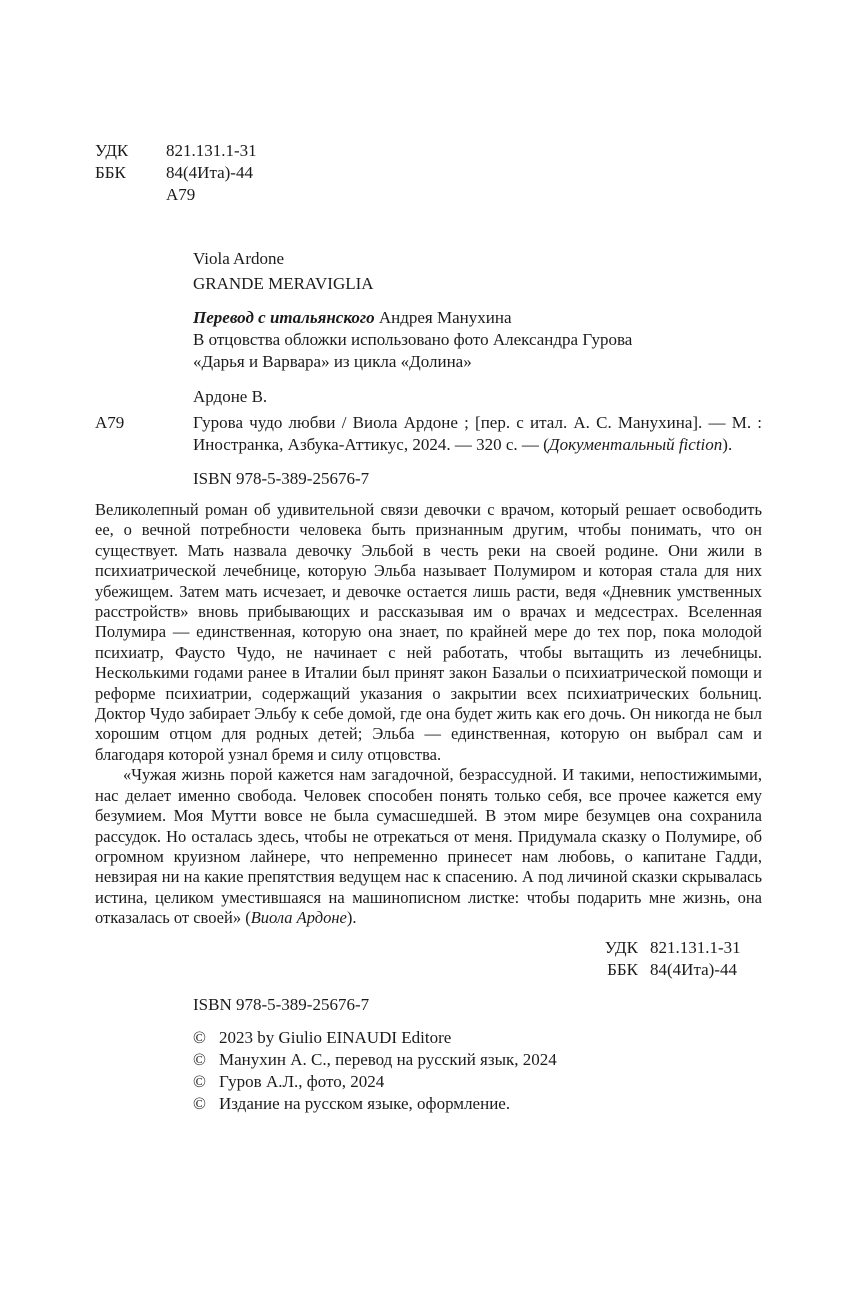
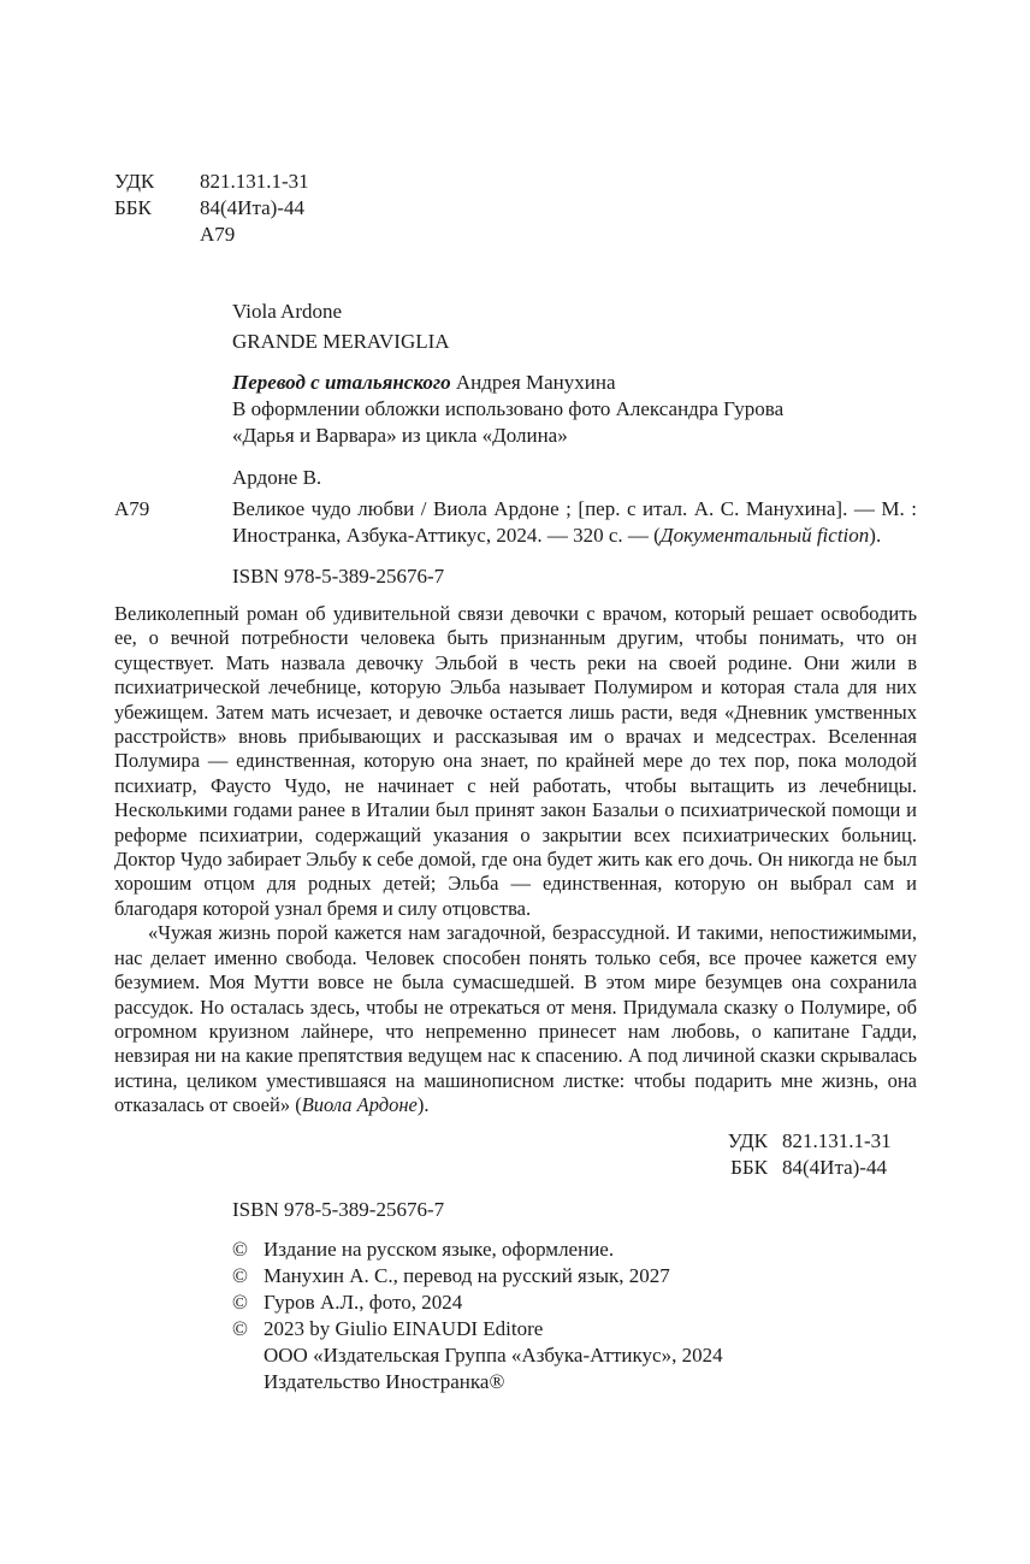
  УДК 821.131.1-31
  ББК 84(4Ита)-44
  А79
  Viola Ardone
  GRANDE MERAVIGLIA
  Перевод с итальянского Андрея Манухина
- В отцовства обложки использовано фото Александра Гурова
+ В оформлении обложки использовано фото Александра Гурова
  «Дарья и Варвара» из цикла «Долина»
  Ардоне В.
  А79
- Гурова чудо любви / Виола Ардоне ; [пер. с итал. А. С. Манухина]. — М. : Иностранка, Азбука-Аттикус, 2024. — 320 с. — (Документальный fiction).
+ Великое чудо любви / Виола Ардоне ; [пер. с итал. А. С. Манухина]. — М. : Иностранка, Азбука-Аттикус, 2024. — 320 с. — (Документальный fiction).
  ISBN 978-5-389-25676-7
  Великолепный роман об удивительной связи девочки с врачом, который решает освободить ее, о вечной потребности человека быть признанным другим, чтобы понимать, что он существует. Мать назвала девочку Эльбой в честь реки на своей родине. Они жили в психиатрической лечебнице, которую Эльба называет Полумиром и которая стала для них убежищем. Затем мать исчезает, и девочке остается лишь расти, ведя «Дневник умственных расстройств» вновь прибывающих и рассказывая им о врачах и медсестрах. Вселенная Полумира — единственная, которую она знает, по крайней мере до тех пор, пока молодой психиатр, Фаусто Чудо, не начинает с ней работать, чтобы вытащить из лечебницы. Несколькими годами ранее в Италии был принят закон Базальи о психиатрической помощи и реформе психиатрии, содержащий указания о закрытии всех психиатрических больниц. Доктор Чудо забирает Эльбу к себе домой, где она будет жить как его дочь. Он никогда не был хорошим отцом для родных детей; Эльба — единственная, которую он выбрал сам и благодаря которой узнал бремя и силу отцовства.
  «Чужая жизнь порой кажется нам загадочной, безрассудной. И такими, непостижимыми, нас делает именно свобода. Человек способен понять только себя, все прочее кажется ему безумием. Моя Мутти вовсе не была сумасшедшей. В этом мире безумцев она сохранила рассудок. Но осталась здесь, чтобы не отрекаться от меня. Придумала сказку о Полумире, об огромном круизном лайнере, что непременно принесет нам любовь, о капитане Гадди, невзирая ни на какие препятствия ведущем нас к спасению. А под личиной сказки скрывалась истина, целиком уместившаяся на машинописном листке: чтобы подарить мне жизнь, она отказалась от своей» (Виола Ардоне).
  УДК 821.131.1-31
  ББК 84(4Ита)-44
  ISBN 978-5-389-25676-7
  ©
- 2023 by Giulio EINAUDI Editore
+ Издание на русском языке, оформление.
  ©
- Манухин А. С., перевод на русский язык, 2024
+ Манухин А. С., перевод на русский язык, 2027
  ©
  Гуров А.Л., фото, 2024
  ©
- Издание на русском языке, оформление.
+ 2023 by Giulio EINAUDI Editore
+ ООО «Издательская Группа «Азбука-Аттикус», 2024
+ Издательство Иностранка®
